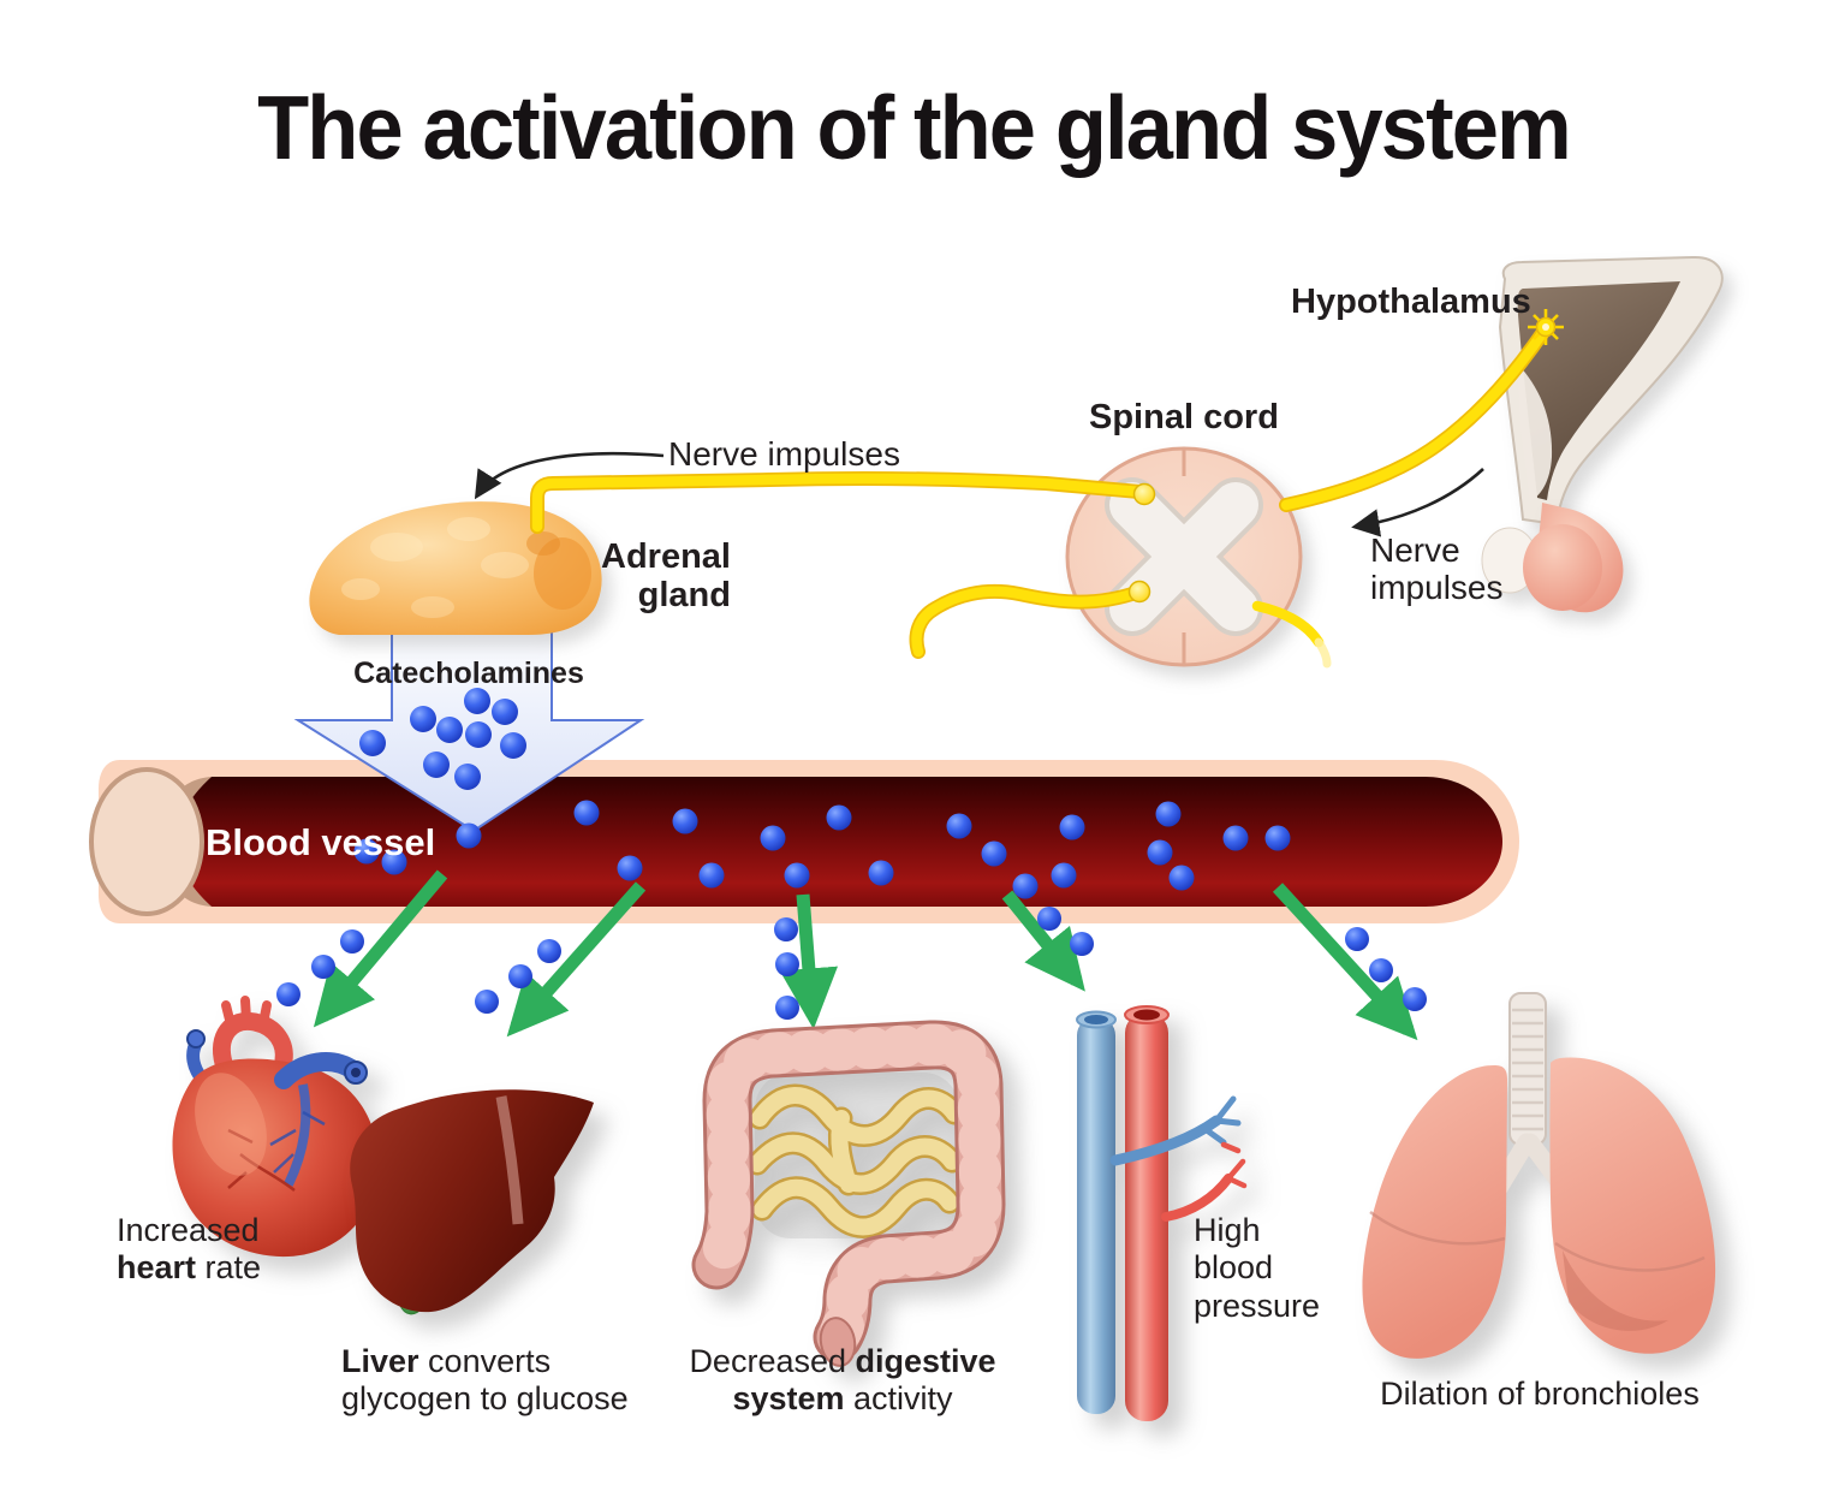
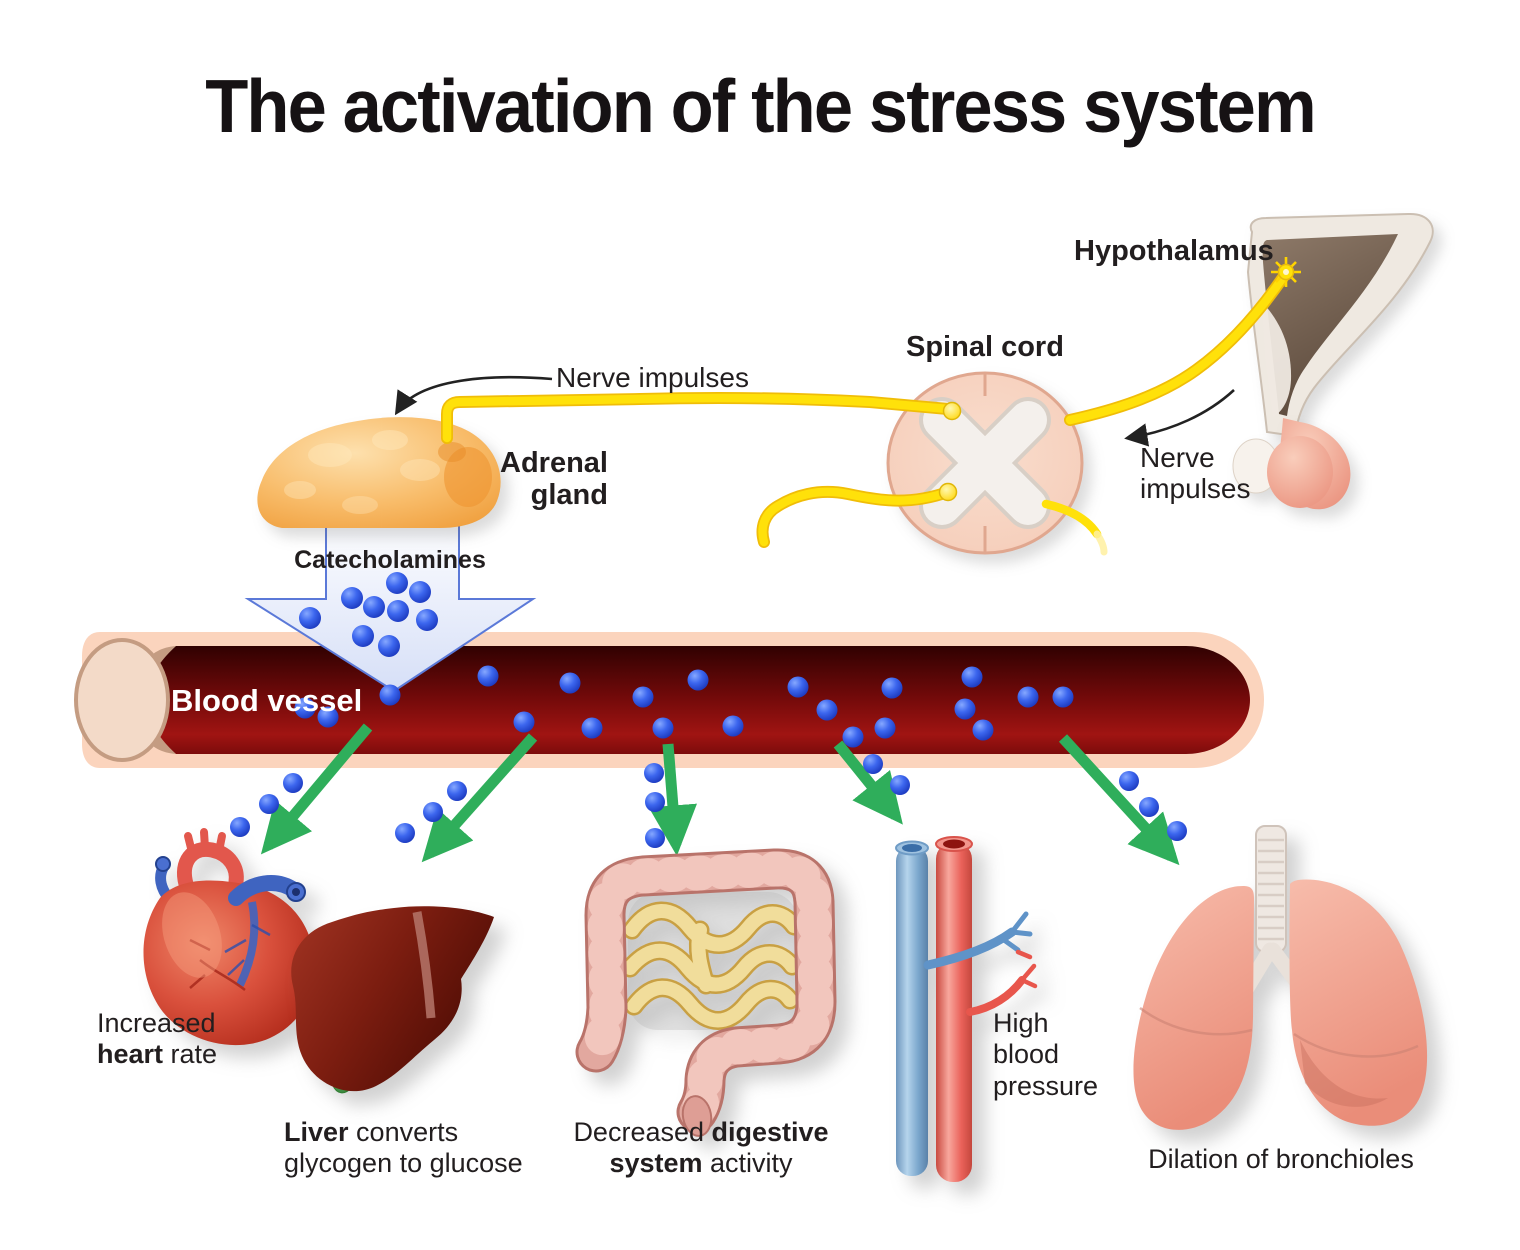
- The activation of the gland system
+ The activation of the stress system
  Hypothalamus
  Spinal cord
  Nerve impulses
  Nerve
  impulses
  Adrenal
  gland
  Catecholamines
  Blood vessel
  Increased
  heart rate
  Liver converts
  glycogen to glucose
  Decreased digestive
  system activity
  High
  blood
  pressure
  Dilation of bronchioles
